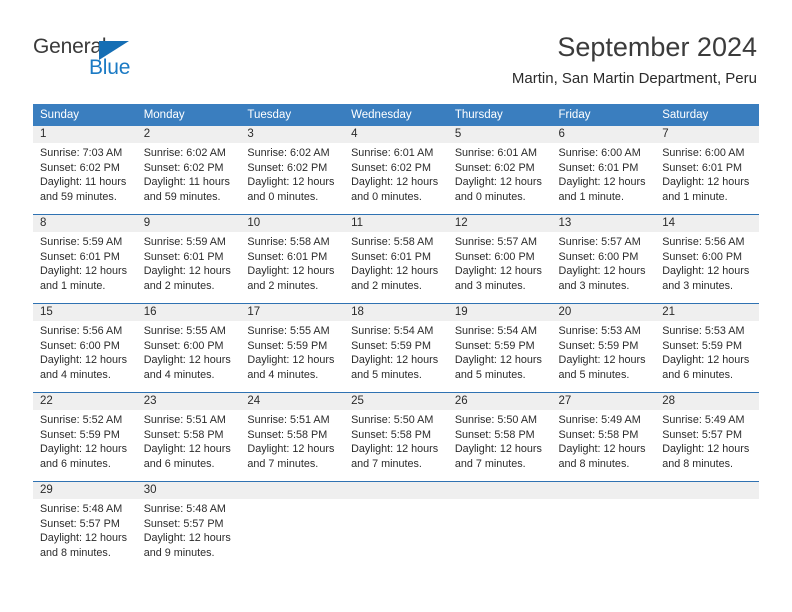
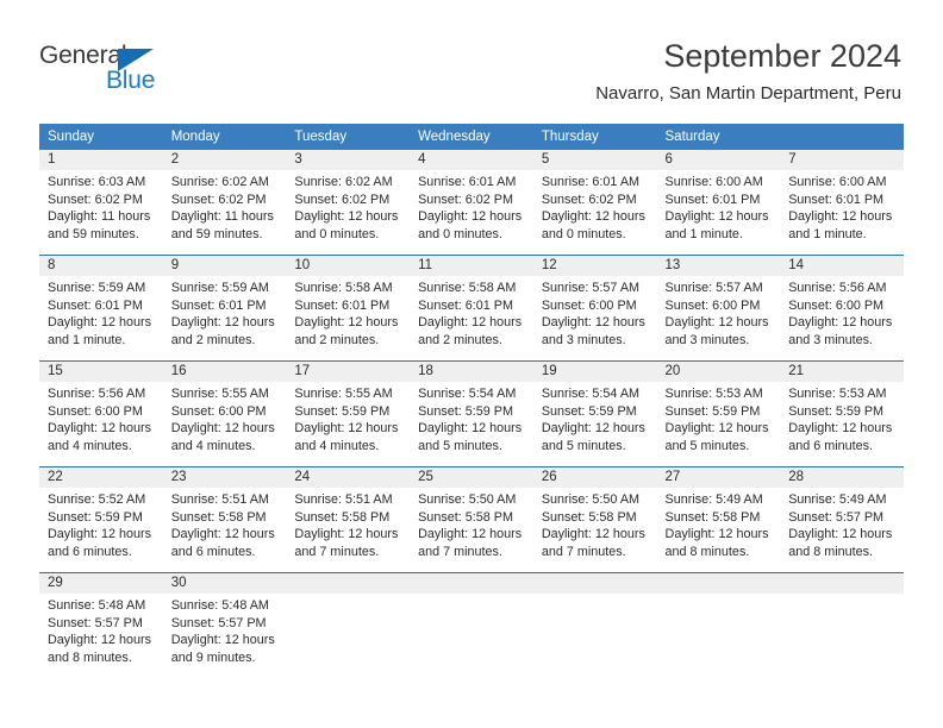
  General
  Blue
  September 2024
- Martin, San Martin Department, Peru
+ Navarro, San Martin Department, Peru
  Sunday
  Monday
  Tuesday
  Wednesday
  Thursday
- Friday
  Saturday
  1
  2
  3
  4
  5
  6
  7
- Sunrise: 7:03 AM
+ Sunrise: 6:03 AM
  Sunset: 6:02 PM
  Daylight: 11 hours
  and 59 minutes.
  Sunrise: 6:02 AM
  Sunset: 6:02 PM
  Daylight: 11 hours
  and 59 minutes.
  Sunrise: 6:02 AM
  Sunset: 6:02 PM
  Daylight: 12 hours
  and 0 minutes.
  Sunrise: 6:01 AM
  Sunset: 6:02 PM
  Daylight: 12 hours
  and 0 minutes.
  Sunrise: 6:01 AM
  Sunset: 6:02 PM
  Daylight: 12 hours
  and 0 minutes.
  Sunrise: 6:00 AM
  Sunset: 6:01 PM
  Daylight: 12 hours
  and 1 minute.
  Sunrise: 6:00 AM
  Sunset: 6:01 PM
  Daylight: 12 hours
  and 1 minute.
  8
  9
  10
  11
  12
  13
  14
  Sunrise: 5:59 AM
  Sunset: 6:01 PM
  Daylight: 12 hours
  and 1 minute.
  Sunrise: 5:59 AM
  Sunset: 6:01 PM
  Daylight: 12 hours
  and 2 minutes.
  Sunrise: 5:58 AM
  Sunset: 6:01 PM
  Daylight: 12 hours
  and 2 minutes.
  Sunrise: 5:58 AM
  Sunset: 6:01 PM
  Daylight: 12 hours
  and 2 minutes.
  Sunrise: 5:57 AM
  Sunset: 6:00 PM
  Daylight: 12 hours
  and 3 minutes.
  Sunrise: 5:57 AM
  Sunset: 6:00 PM
  Daylight: 12 hours
  and 3 minutes.
  Sunrise: 5:56 AM
  Sunset: 6:00 PM
  Daylight: 12 hours
  and 3 minutes.
  15
  16
  17
  18
  19
  20
  21
  Sunrise: 5:56 AM
  Sunset: 6:00 PM
  Daylight: 12 hours
  and 4 minutes.
  Sunrise: 5:55 AM
  Sunset: 6:00 PM
  Daylight: 12 hours
  and 4 minutes.
  Sunrise: 5:55 AM
  Sunset: 5:59 PM
  Daylight: 12 hours
  and 4 minutes.
  Sunrise: 5:54 AM
  Sunset: 5:59 PM
  Daylight: 12 hours
  and 5 minutes.
  Sunrise: 5:54 AM
  Sunset: 5:59 PM
  Daylight: 12 hours
  and 5 minutes.
  Sunrise: 5:53 AM
  Sunset: 5:59 PM
  Daylight: 12 hours
  and 5 minutes.
  Sunrise: 5:53 AM
  Sunset: 5:59 PM
  Daylight: 12 hours
  and 6 minutes.
  22
  23
  24
  25
  26
  27
  28
  Sunrise: 5:52 AM
  Sunset: 5:59 PM
  Daylight: 12 hours
  and 6 minutes.
  Sunrise: 5:51 AM
  Sunset: 5:58 PM
  Daylight: 12 hours
  and 6 minutes.
  Sunrise: 5:51 AM
  Sunset: 5:58 PM
  Daylight: 12 hours
  and 7 minutes.
  Sunrise: 5:50 AM
  Sunset: 5:58 PM
  Daylight: 12 hours
  and 7 minutes.
  Sunrise: 5:50 AM
  Sunset: 5:58 PM
  Daylight: 12 hours
  and 7 minutes.
  Sunrise: 5:49 AM
  Sunset: 5:58 PM
  Daylight: 12 hours
  and 8 minutes.
  Sunrise: 5:49 AM
  Sunset: 5:57 PM
  Daylight: 12 hours
  and 8 minutes.
  29
  30
  Sunrise: 5:48 AM
  Sunset: 5:57 PM
  Daylight: 12 hours
  and 8 minutes.
  Sunrise: 5:48 AM
  Sunset: 5:57 PM
  Daylight: 12 hours
  and 9 minutes.
